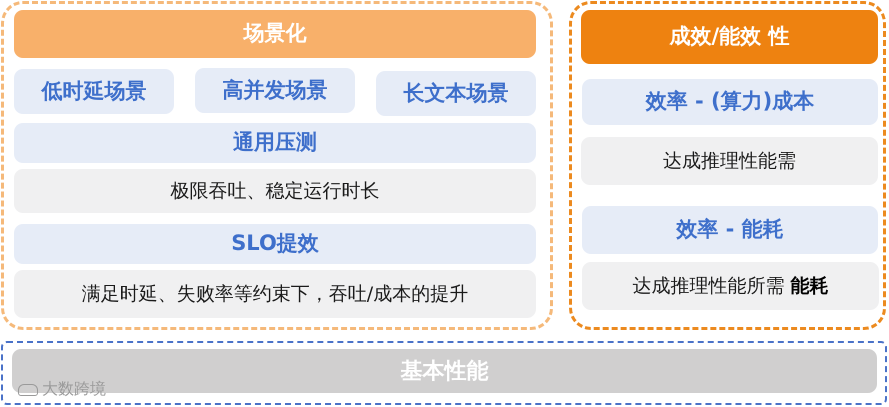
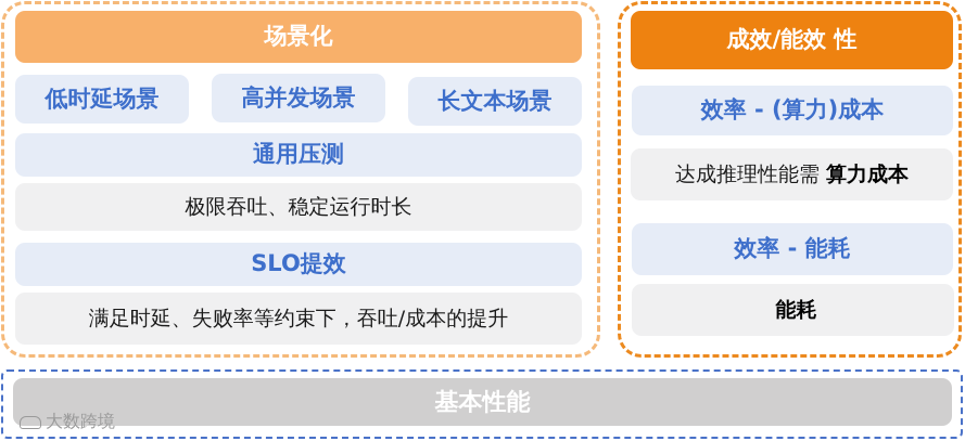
  场景化
  低时延场景
  高并发场景
  长文本场景
  通用压测
  极限吞吐、稳定运行时长
  SLO提效
  满足时延、失败率等约束下，吞吐/成本的提升
  成效/能效 性
  效率 - (算力)成本
  达成推理性能需
+ 算力成本
  效率 - 能耗
- 达成推理性能所需
  能耗
  基本性能
  大数跨境
